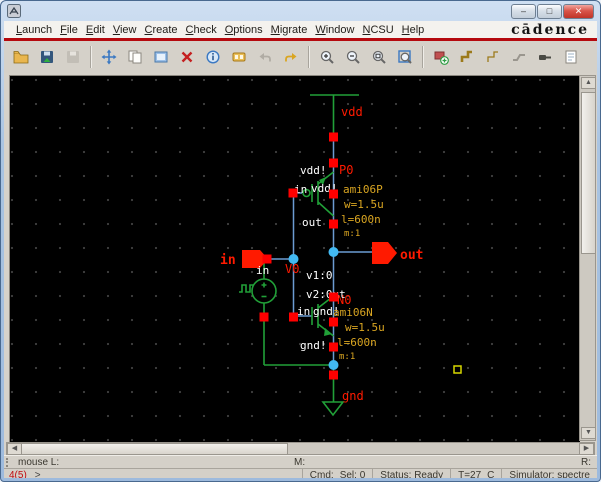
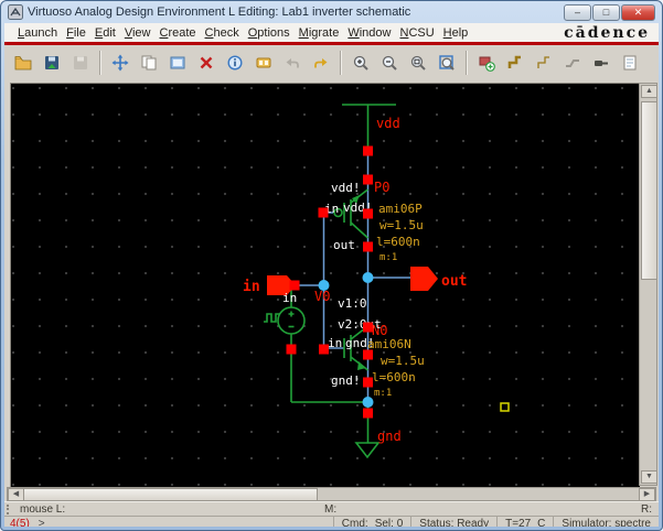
+ Virtuoso Analog Design Environment L Editing: Lab1 inverter schematic
  –
  □
  ✕
  Launch
  File
  Edit
  View
  Create
  Check
  Options
  Migrate
  Window
  NCSU
  Help
  cādence
  vdd
  gnd
  in
  out
  P0
  N0
  V0
  vdd!
  vdd!
  out
  in
  v1:0
  in
  gnd!
  gnd!
  ami06P
  w=1.5u
  l=600n
  m:1
  ami06N
  w=1.5u
  l=600n
  m:1
  mouse L:
  M:
  R:
  4(5)
  >
  Cmd:
  Sel: 0
  Status: Ready
  T=27
  C
  Simulator: spectre
